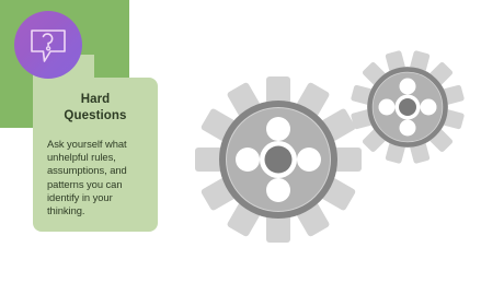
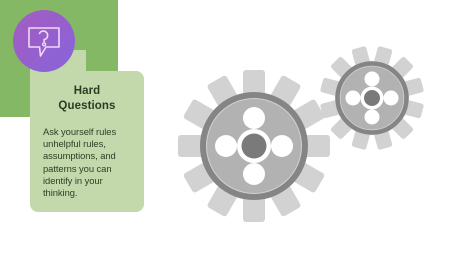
  Hard
  Questions
- Ask yourself what unhelpful rules, assumptions, and patterns you can identify in your thinking.
+ Ask yourself rules unhelpful rules, assumptions, and patterns you can identify in your thinking.
